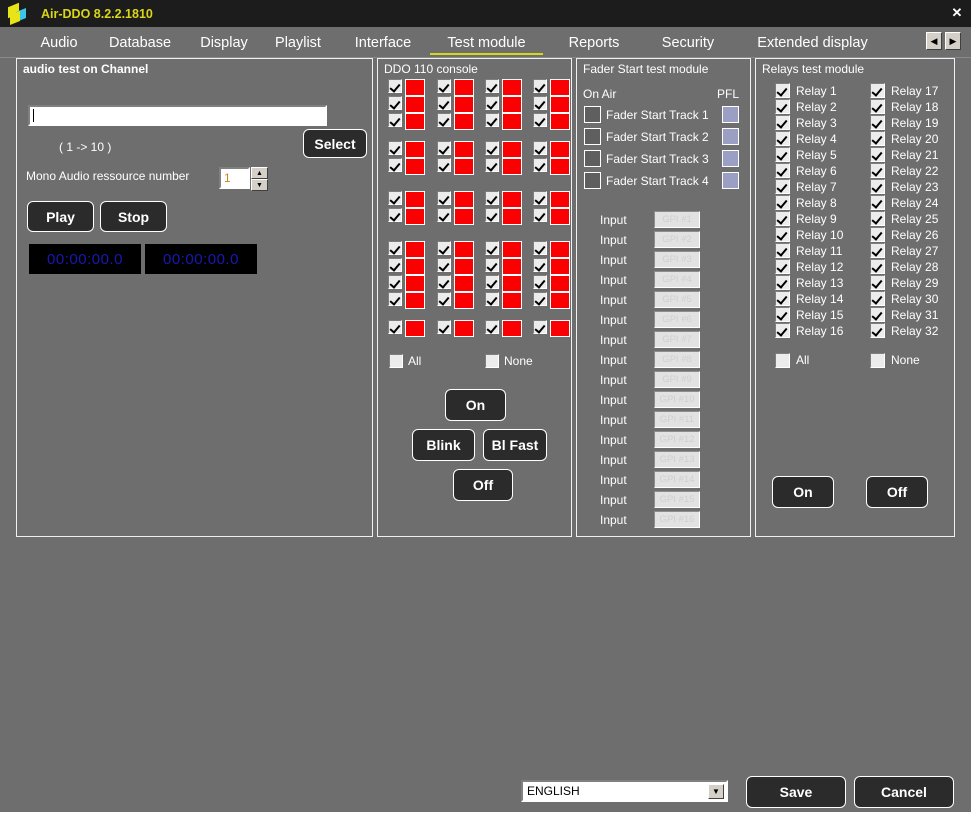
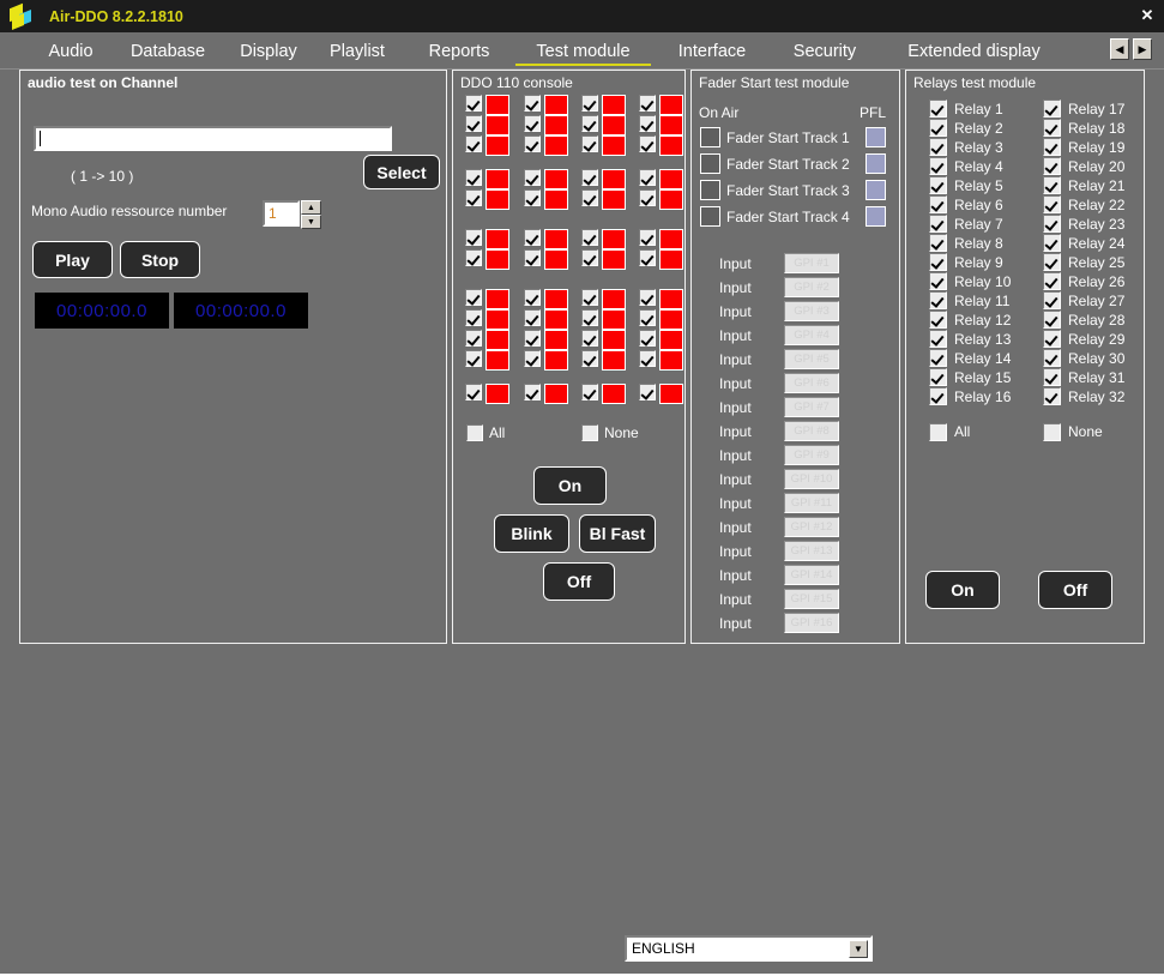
  Air-DDO 8.2.2.1810
  ✕
  Audio
  Database
  Display
  Playlist
- Interface
+ Reports
  Test module
- Reports
+ Interface
  Security
  Extended display
  ◀
  ▶
  audio test on Channel
  ( 1 -> 10 )
  Select
  Mono Audio ressource number
  1
  Play
  Stop
  00:00:00.0
  00:00:00.0
  DDO 110 console
  All
  None
  On
  Blink
  Bl Fast
  Off
  Fader Start test module
  On Air
  PFL
  Fader Start Track 1
  Fader Start Track 2
  Fader Start Track 3
  Fader Start Track 4
  Input
  Input
  Input
  Input
  Input
  Input
  Input
  Input
  Input
  Input
  Input
  Input
  Input
  Input
  Input
  Input
  Relays test module
  Relay 1
  Relay 2
  Relay 3
  Relay 4
  Relay 5
  Relay 6
  Relay 7
  Relay 8
  Relay 9
  Relay 10
  Relay 11
  Relay 12
  Relay 13
  Relay 14
  Relay 15
  Relay 16
  Relay 17
  Relay 18
  Relay 19
  Relay 20
  Relay 21
  Relay 22
  Relay 23
  Relay 24
  Relay 25
  Relay 26
  Relay 27
  Relay 28
  Relay 29
  Relay 30
  Relay 31
  Relay 32
  All
  None
  On
  Off
  ENGLISH
  ▼
- Save
- Cancel
